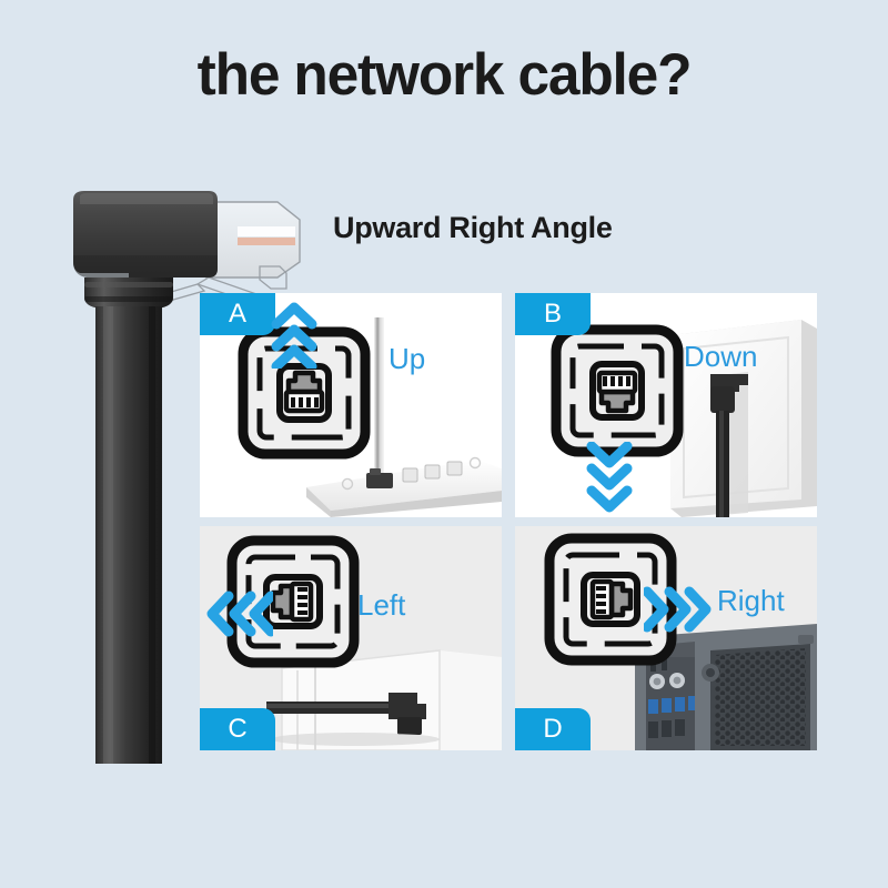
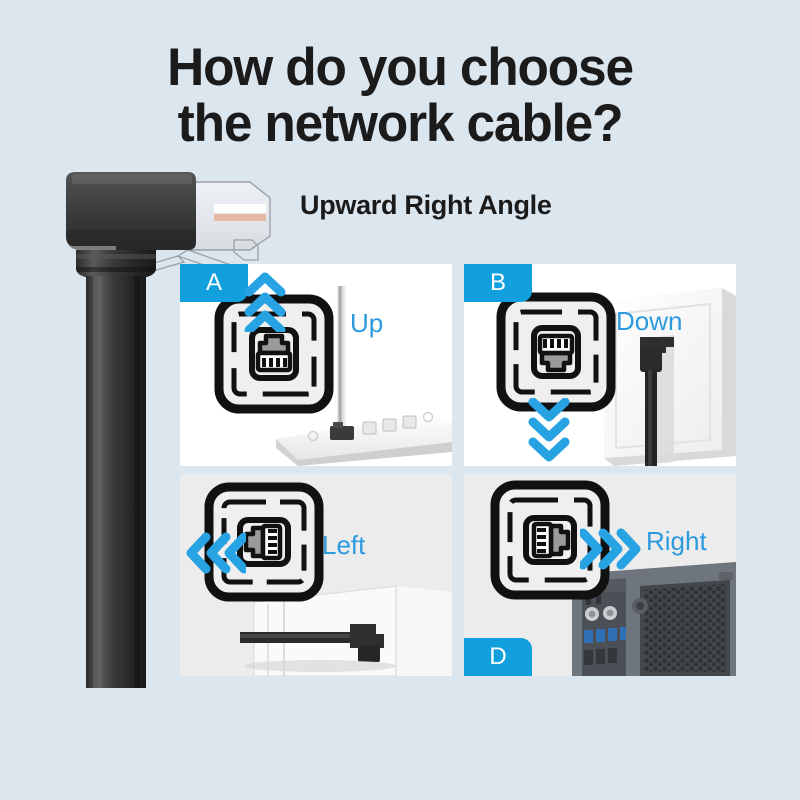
+ How do you choose
  the network cable?
  Upward Right Angle
  A
  Up
  B
  Down
- C
  Left
  D
  Right
